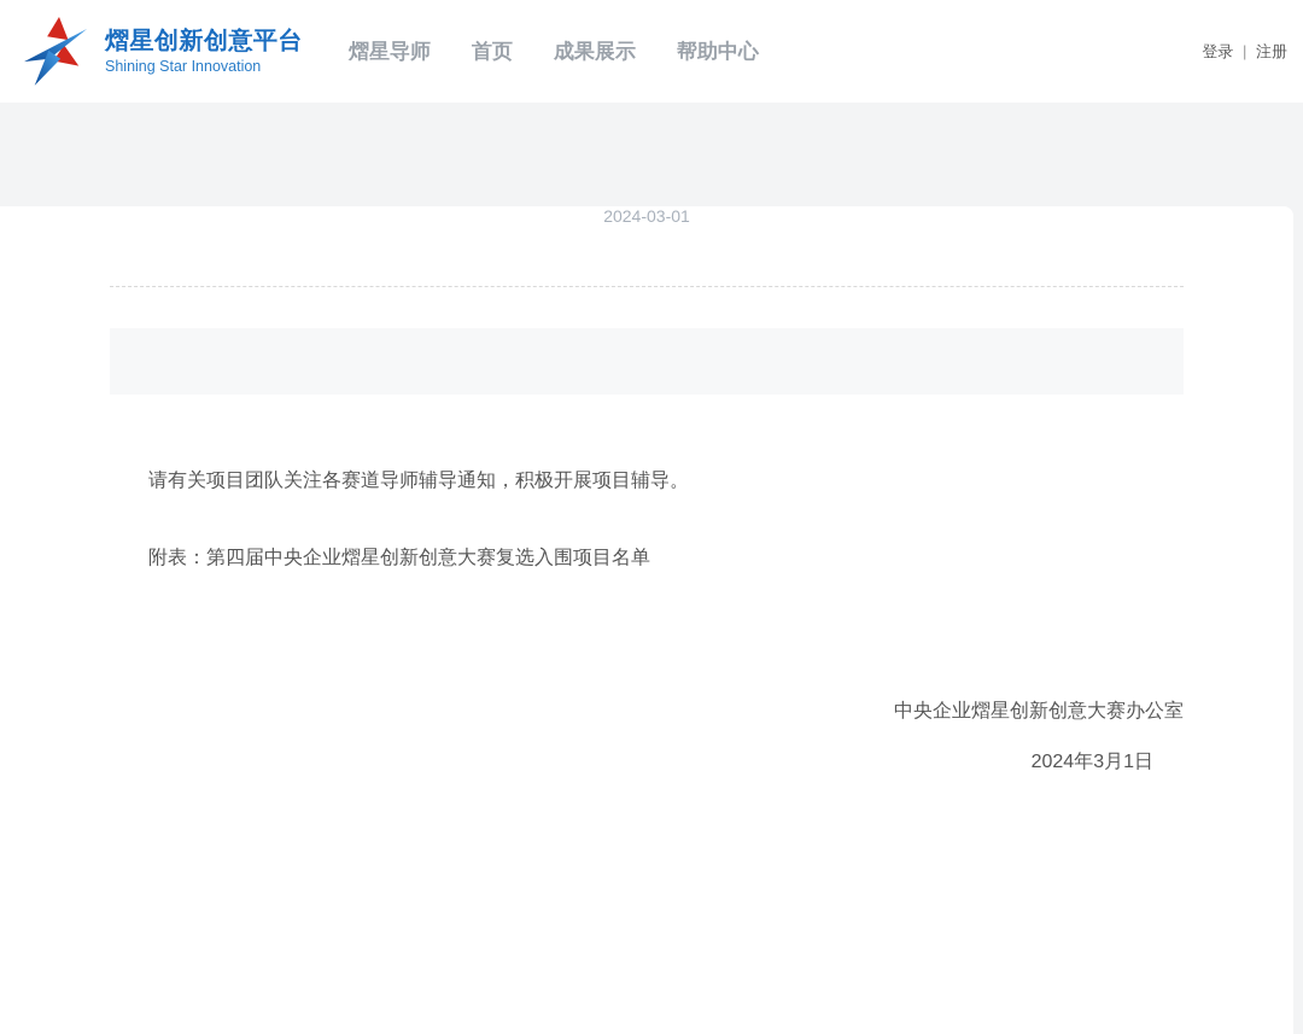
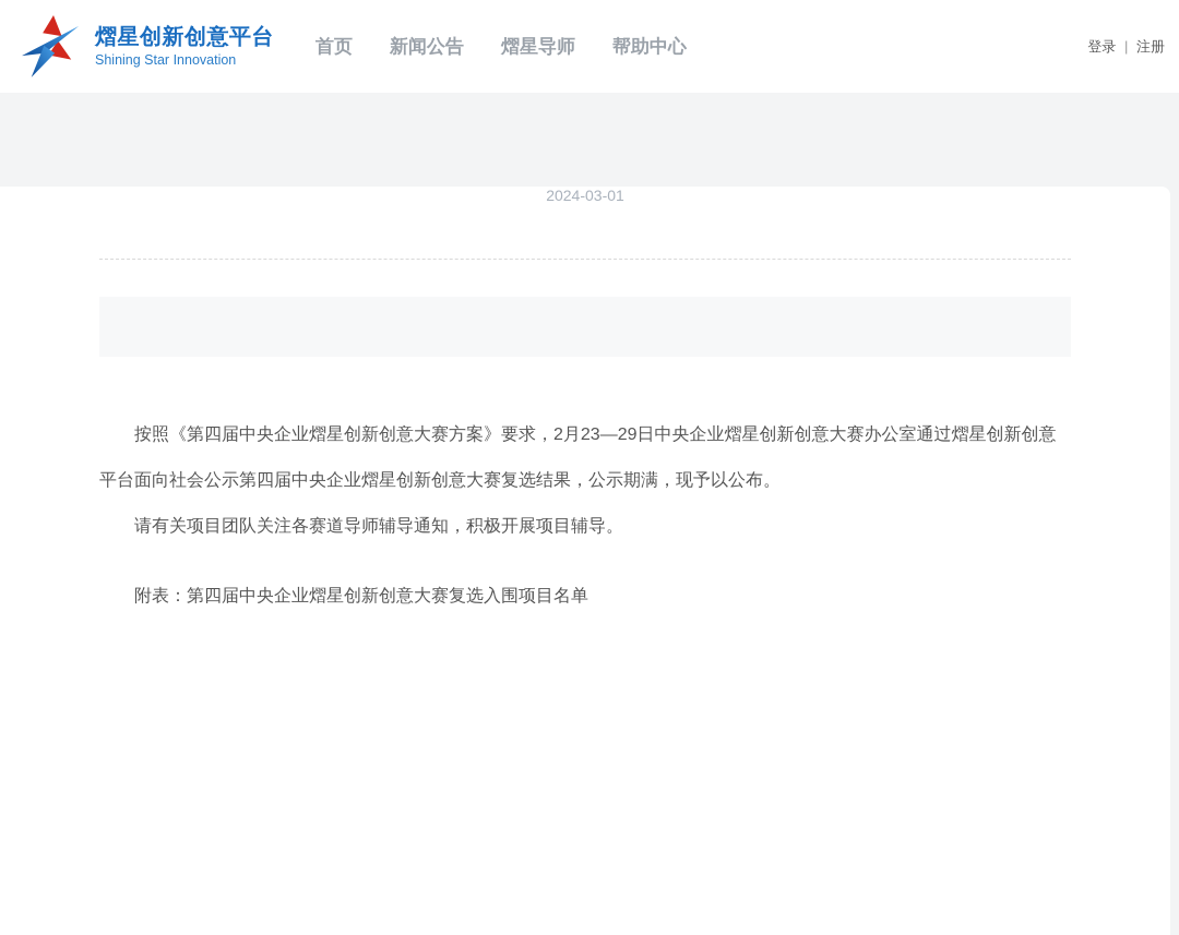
  熠星创新创意平台
  Shining Star Innovation
- 熠星导师
+ 首页
+ 新闻公告
- 首页
+ 熠星导师
- 成果展示
  帮助中心
  登录 | 注册
  2024-03-01
+ 按照《第四届中央企业熠星创新创意大赛方案》要求，2月23—29日中央企业熠星创新创意大赛办公室通过熠星创新创意平台面向社会公示第四届中央企业熠星创新创意大赛复选结果，公示期满，现予以公布。
  请有关项目团队关注各赛道导师辅导通知，积极开展项目辅导。
  附表：第四届中央企业熠星创新创意大赛复选入围项目名单
- 中央企业熠星创新创意大赛办公室
- 2024年3月1日
